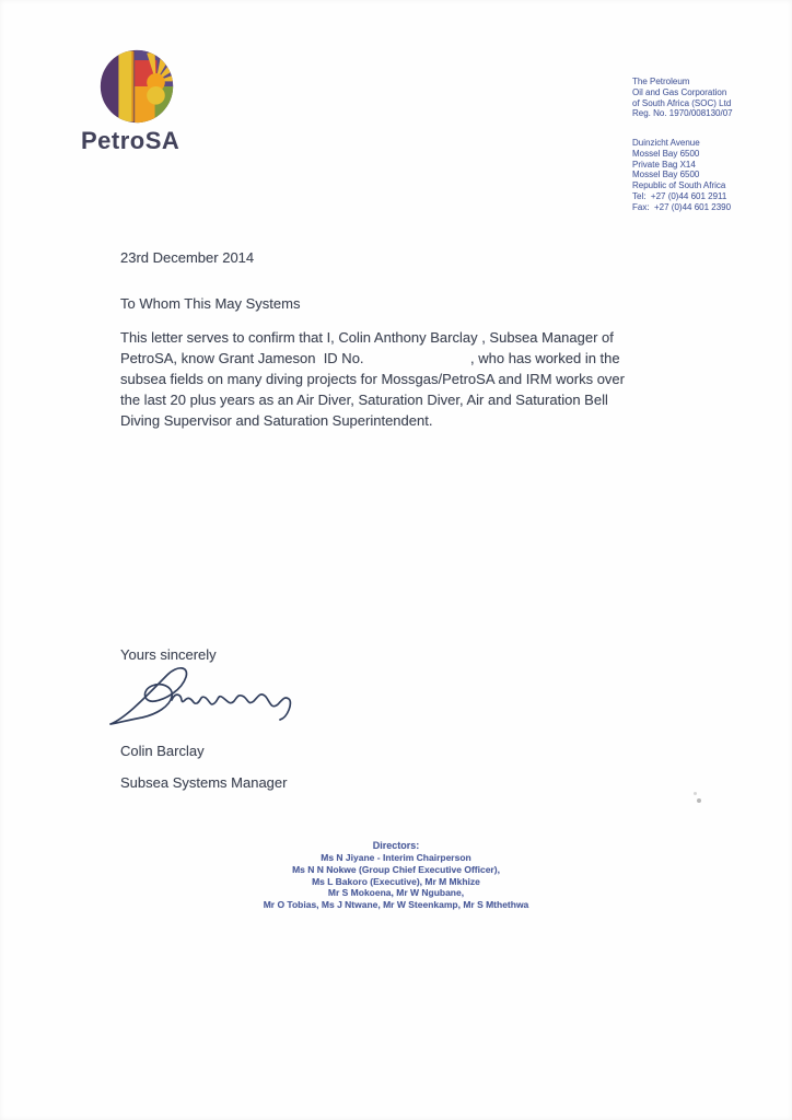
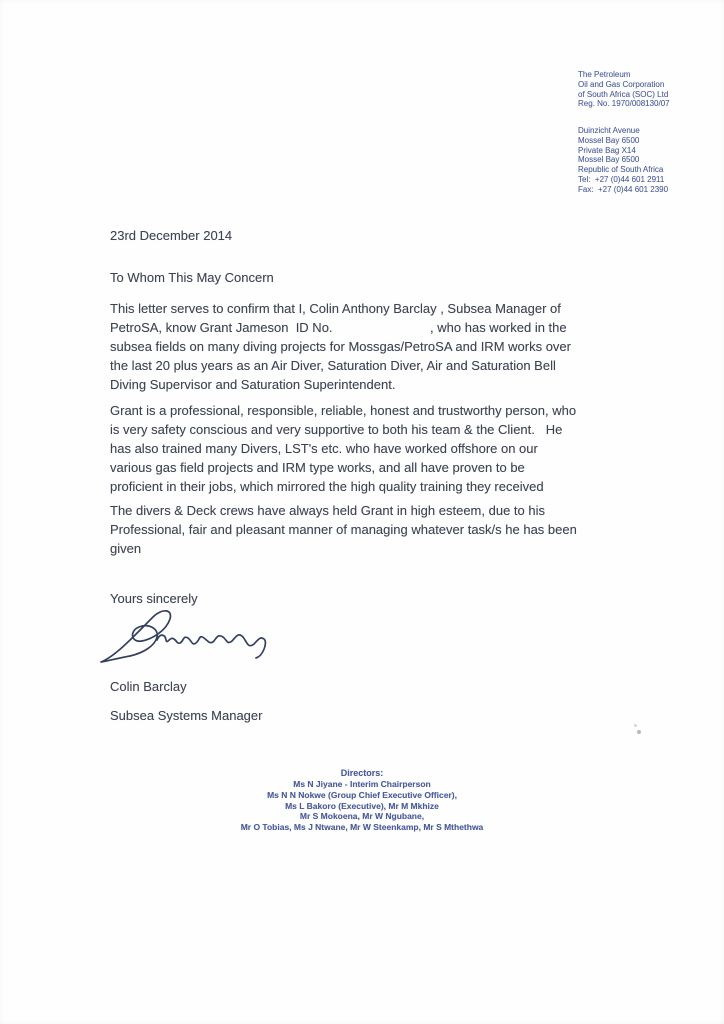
- PetroSA
  The Petroleum
  Oil and Gas Corporation
  of South Africa (SOC) Ltd
  Reg. No. 1970/008130/07
  Duinzicht Avenue
  Mossel Bay 6500
  Private Bag X14
  Mossel Bay 6500
  Republic of South Africa
  Tel: +27 (0)44 601 2911
  Fax: +27 (0)44 601 2390
  23rd December 2014
- To Whom This May Systems
+ To Whom This May Concern
  This letter serves to confirm that I, Colin Anthony Barclay , Subsea Manager of
  PetroSA, know Grant Jameson ID No. , who has worked in the
  subsea fields on many diving projects for Mossgas/PetroSA and IRM works over
  the last 20 plus years as an Air Diver, Saturation Diver, Air and Saturation Bell
  Diving Supervisor and Saturation Superintendent.
+ Grant is a professional, responsible, reliable, honest and trustworthy person, who
+ is very safety conscious and very supportive to both his team & the Client. He
+ has also trained many Divers, LST's etc. who have worked offshore on our
+ various gas field projects and IRM type works, and all have proven to be
+ proficient in their jobs, which mirrored the high quality training they received
+ The divers & Deck crews have always held Grant in high esteem, due to his
+ Professional, fair and pleasant manner of managing whatever task/s he has been
+ given
  Yours sincerely
  Colin Barclay
  Subsea Systems Manager
  Directors:
  Ms N Jiyane - Interim Chairperson
  Ms N N Nokwe (Group Chief Executive Officer),
  Ms L Bakoro (Executive), Mr M Mkhize
  Mr S Mokoena, Mr W Ngubane,
  Mr O Tobias, Ms J Ntwane, Mr W Steenkamp, Mr S Mthethwa
